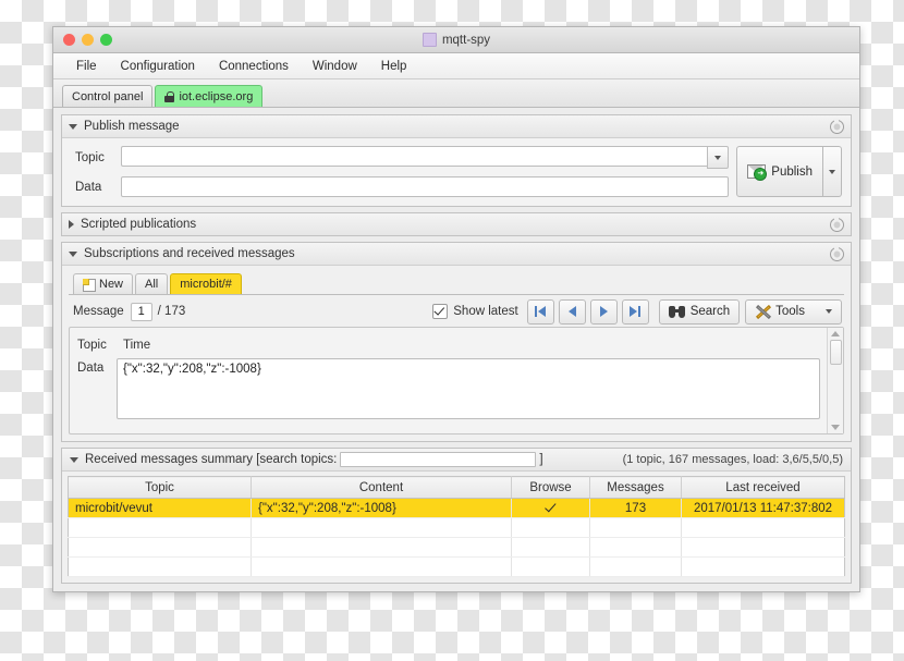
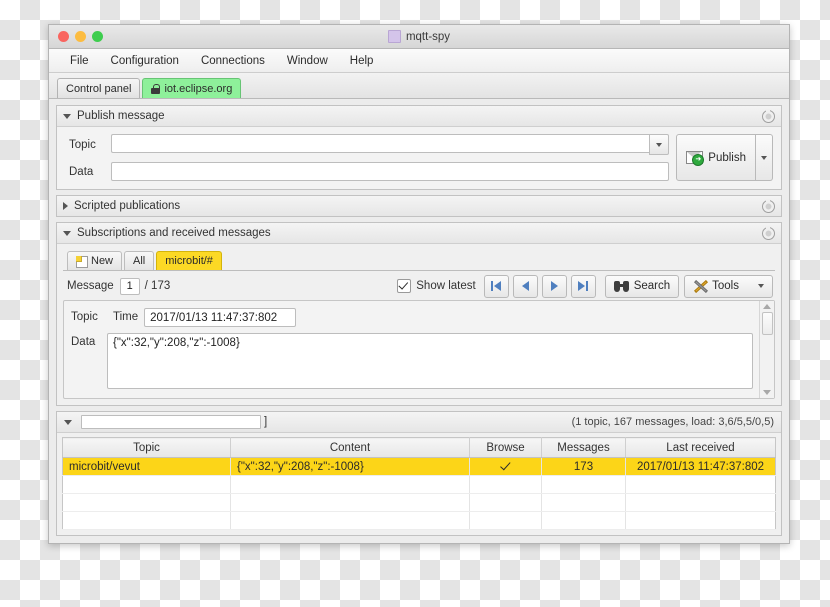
  mqtt-spy
  File
  Configuration
  Connections
  Window
  Help
  Control panel
  iot.eclipse.org
  Publish message
  Topic
  Data
  Publish
  Scripted publications
  Subscriptions and received messages
  New
  All
  microbit/#
  Message
  1
  / 173
  Show latest
  Search
  Tools
  Topic
  Time
+ 2017/01/13 11:47:37:802
  Data
  {"x":32,"y":208,"z":-1008}
- Received messages summary [search topics:
  ]
  (1 topic, 167 messages, load: 3,6/5,5/0,5)
  Topic	Content	Browse	Messages	Last received
  microbit/vevut	{"x":32,"y":208,"z":-1008}		173	2017/01/13 11:47:37:802
